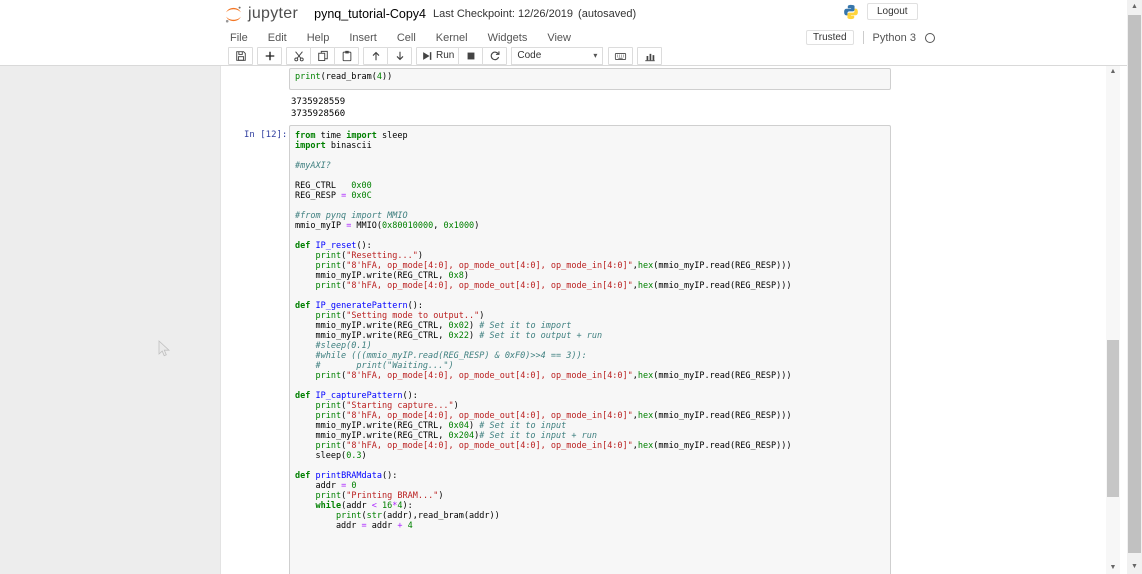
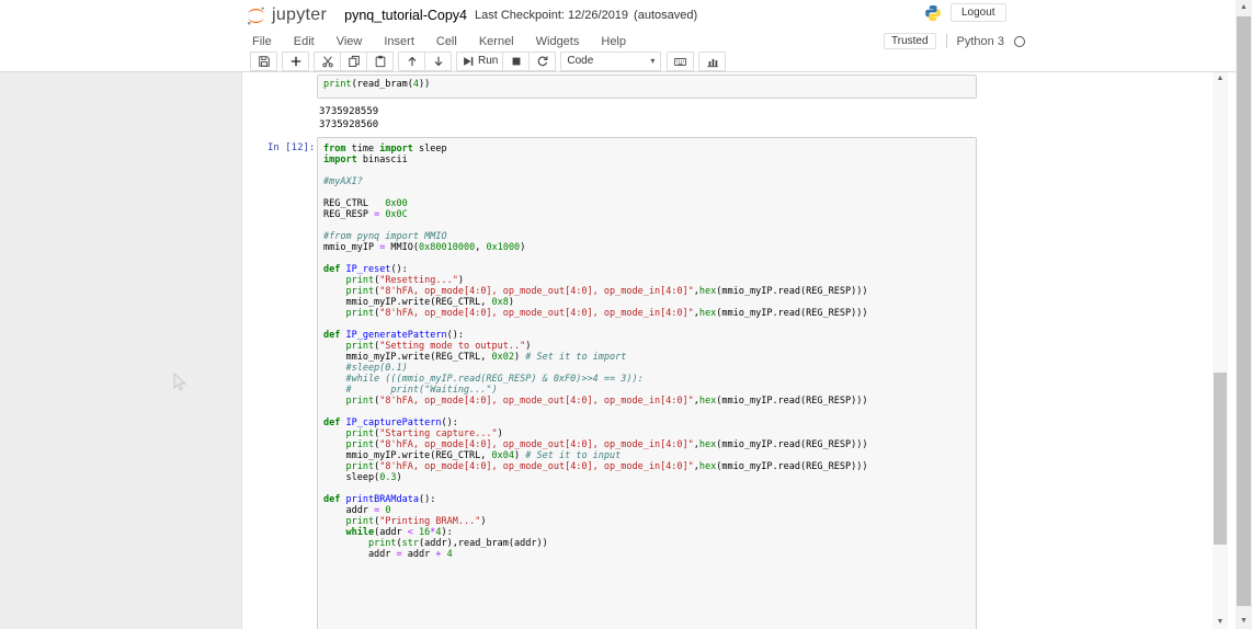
  jupyter
  pynq_tutorial-Copy4
  Last Checkpoint: 12/26/2019
  (autosaved)
  Logout
  File
  Edit
- Help
+ View
  Insert
  Cell
  Kernel
  Widgets
- View
+ Help
  Trusted
  Python 3
  Run
  Code
  ▾
  print(read_bram(4))
  3735928559
  3735928560
  In [12]:
  from time import sleep
  import binascii
  #myAXI?
  REG_CTRL 0x00
  REG_RESP = 0x0C
  #from pynq import MMIO
  mmio_myIP = MMIO(0x80010000, 0x1000)
  def IP_reset():
  print("Resetting...")
  print("8'hFA, op_mode[4:0], op_mode_out[4:0], op_mode_in[4:0]",hex(mmio_myIP.read(REG_RESP)))
  mmio_myIP.write(REG_CTRL, 0x8)
  print("8'hFA, op_mode[4:0], op_mode_out[4:0], op_mode_in[4:0]",hex(mmio_myIP.read(REG_RESP)))
  def IP_generatePattern():
  print("Setting mode to output..")
  mmio_myIP.write(REG_CTRL, 0x02) # Set it to import
- mmio_myIP.write(REG_CTRL, 0x22) # Set it to output + run
  #sleep(0.1)
  #while (((mmio_myIP.read(REG_RESP) & 0xF0)>>4 == 3)):
  # print("Waiting...")
  print("8'hFA, op_mode[4:0], op_mode_out[4:0], op_mode_in[4:0]",hex(mmio_myIP.read(REG_RESP)))
  def IP_capturePattern():
  print("Starting capture...")
  print("8'hFA, op_mode[4:0], op_mode_out[4:0], op_mode_in[4:0]",hex(mmio_myIP.read(REG_RESP)))
  mmio_myIP.write(REG_CTRL, 0x04) # Set it to input
- mmio_myIP.write(REG_CTRL, 0x204)# Set it to input + run
  print("8'hFA, op_mode[4:0], op_mode_out[4:0], op_mode_in[4:0]",hex(mmio_myIP.read(REG_RESP)))
  sleep(0.3)
  def printBRAMdata():
  addr = 0
  print("Printing BRAM...")
  while(addr < 16*4):
  print(str(addr),read_bram(addr))
  addr = addr + 4
